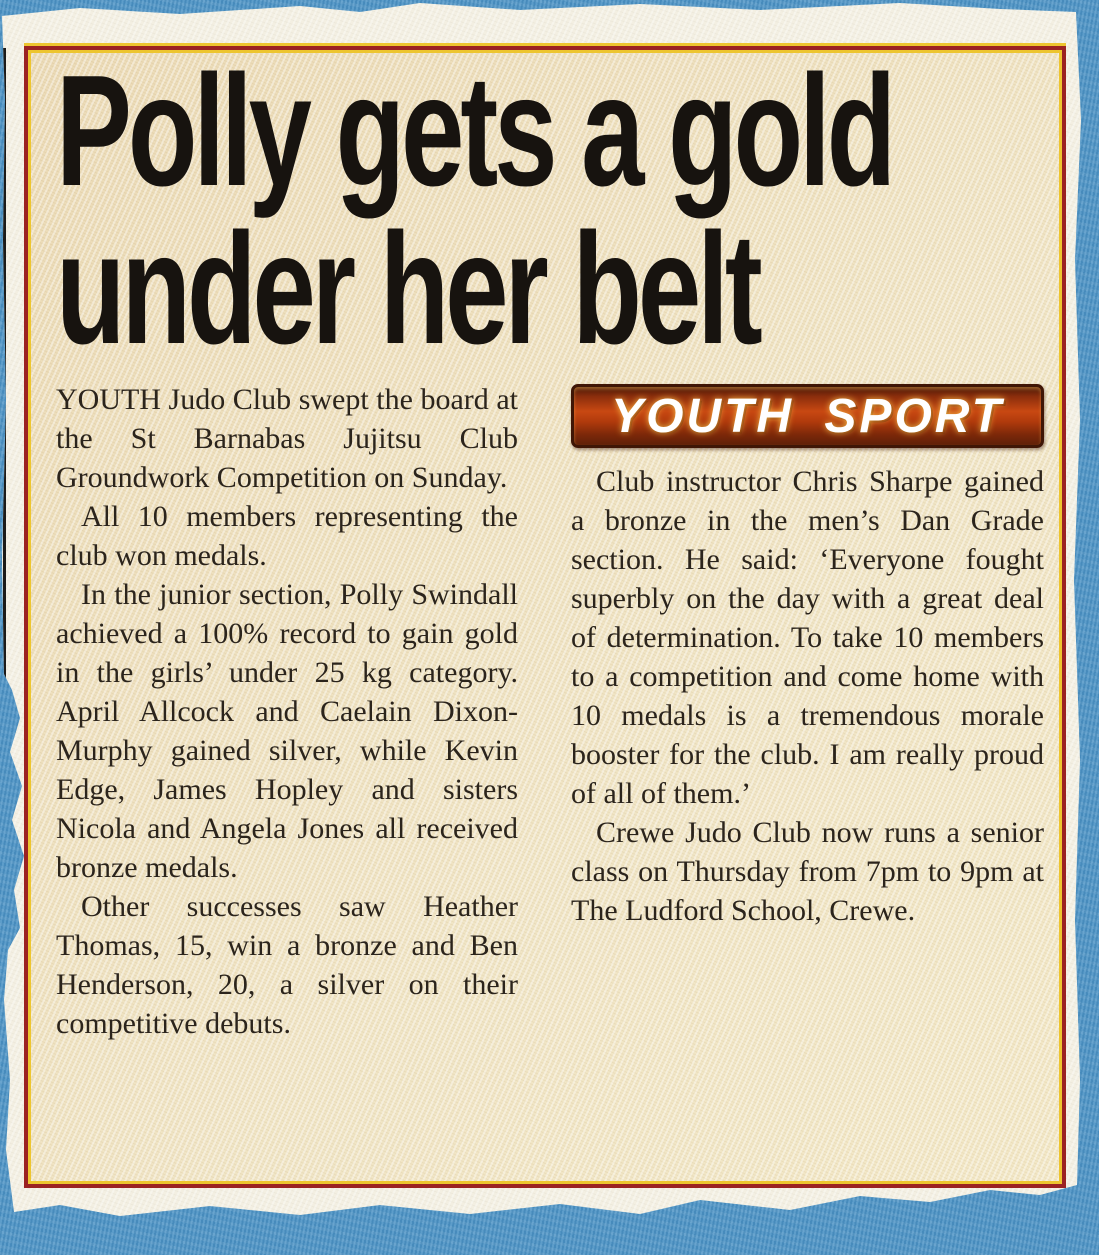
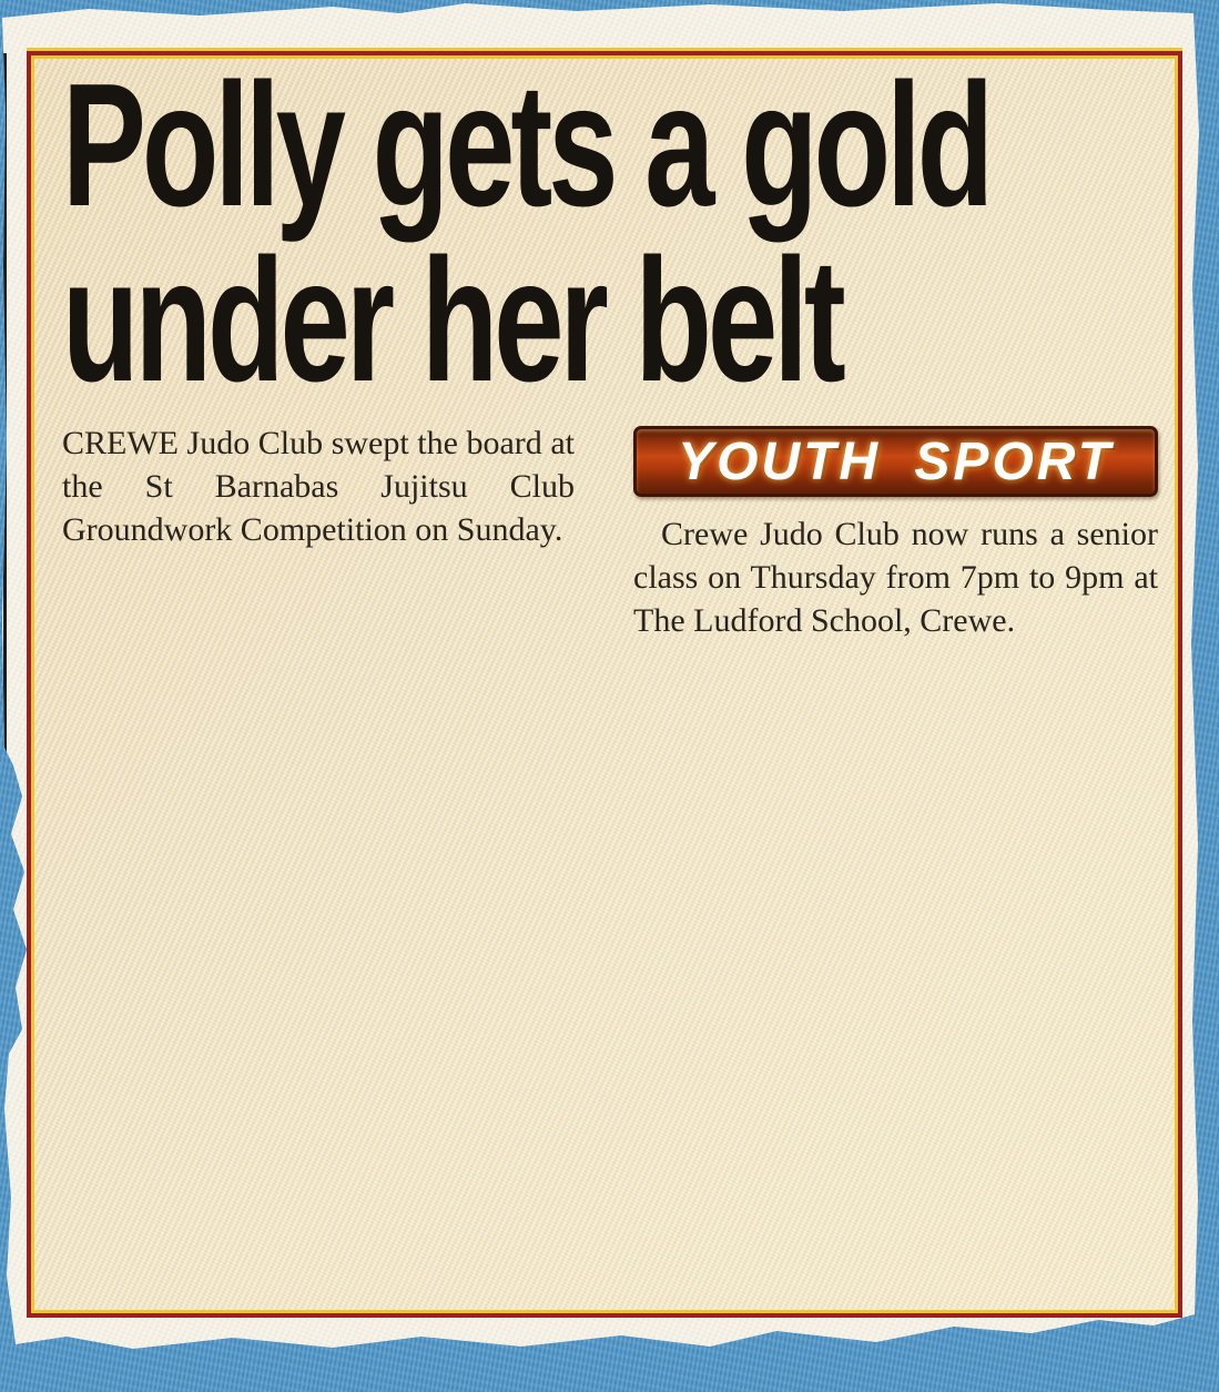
  Polly gets a gold
  under her belt
- YOUTH Judo Club swept the board at the St Barnabas Jujitsu Club Groundwork Competition on Sunday.
+ CREWE Judo Club swept the board at the St Barnabas Jujitsu Club Groundwork Competition on Sunday.
- All 10 members representing the club won medals.
- In the junior section, Polly Swindall achieved a 100% record to gain gold in the girls’ under 25 kg category. April Allcock and Caelain Dixon-Murphy gained silver, while Kevin Edge, James Hopley and sisters Nicola and Angela Jones all received bronze medals.
- Other successes saw Heather Thomas, 15, win a bronze and Ben Henderson, 20, a silver on their competitive debuts.
  YOUTH SPORT
- Club instructor Chris Sharpe gained a bronze in the men’s Dan Grade section. He said: ‘Everyone fought superbly on the day with a great deal of determination. To take 10 members to a competition and come home with 10 medals is a tremendous morale booster for the club. I am really proud of all of them.’
  Crewe Judo Club now runs a senior class on Thursday from 7pm to 9pm at The Ludford School, Crewe.
